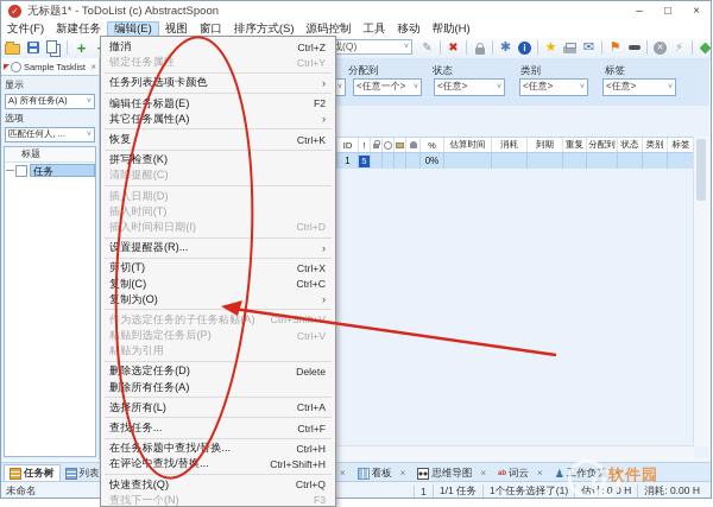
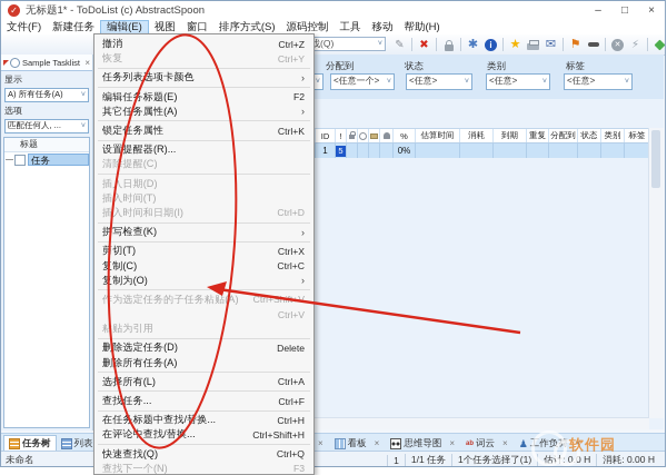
  无标题1* - ToDoList (c) AbstractSpoon
  –
  □
  ×
  文件(F)
  新建任务
  编辑(E)
  视图
  窗口
  排序方式(S)
  源码控制
  工具
  移动
  帮助(H)
- +
  ✎
  ✖
  ✱
  i
  ★
  ✉
  ⚑
  ⚡
  Sample Tasklist
  ×
  显示
  A) 所有任务(A)
  选项
  匹配任何人, ...
  标题
  任务
  分配到
  <任意一个>
  状态
  <任意>
  类别
  <任意>
  标签
  <任意>
  ID
  !
  %
  估算时间
  消耗
  到期
  重复
  分配到
  状态
  类别
  标签
  1
  5
  0%
  任务树
  列表
  ×
  看板
  ×
  思维导图
  ×
  词云
  ×
  ♟
  工作负荷
  ×
  未命名
  1
  1/1 任务
  1个任务选择了(1)
  估计: 0.0 H
  消耗: 0.00 H
  撤消
  Ctrl+Z
- 锁定任务属性
+ 恢复
  Ctrl+Y
  任务列表选项卡颜色
  编辑任标题(E)
  F2
  其它任务属性(A)
- 恢复
+ 锁定任务属性
  Ctrl+K
- 拼写检查(K)
+ 设置提醒器(R)...
  清除提醒(C)
  插入日期(D)
  插入时间(T)
  插入时间和日期(I)
  Ctrl+D
- 设置提醒器(R)...
+ 拼写检查(K)
  剪切(T)
  Ctrl+X
  复制(C)
  Ctrl+C
  制为(O)
  作为选定任务的子任务粘贴(A)
- 粘贴到选定任务后(P)
  Ctrl+V
  粘贴为引用
  删除选定任务(D)
  Delete
  删除所有任务(A)
  选所有(L)
  Ctrl+A
  查找任务...
  Ctrl+F
  在任务标题中查找/换...
  Ctrl+H
  在评论查找/替...
  Ctrl+Shift+H
  快速查找(Q)
  Ctrl+Q
  查找下一个(N)
  F3
  软件园
